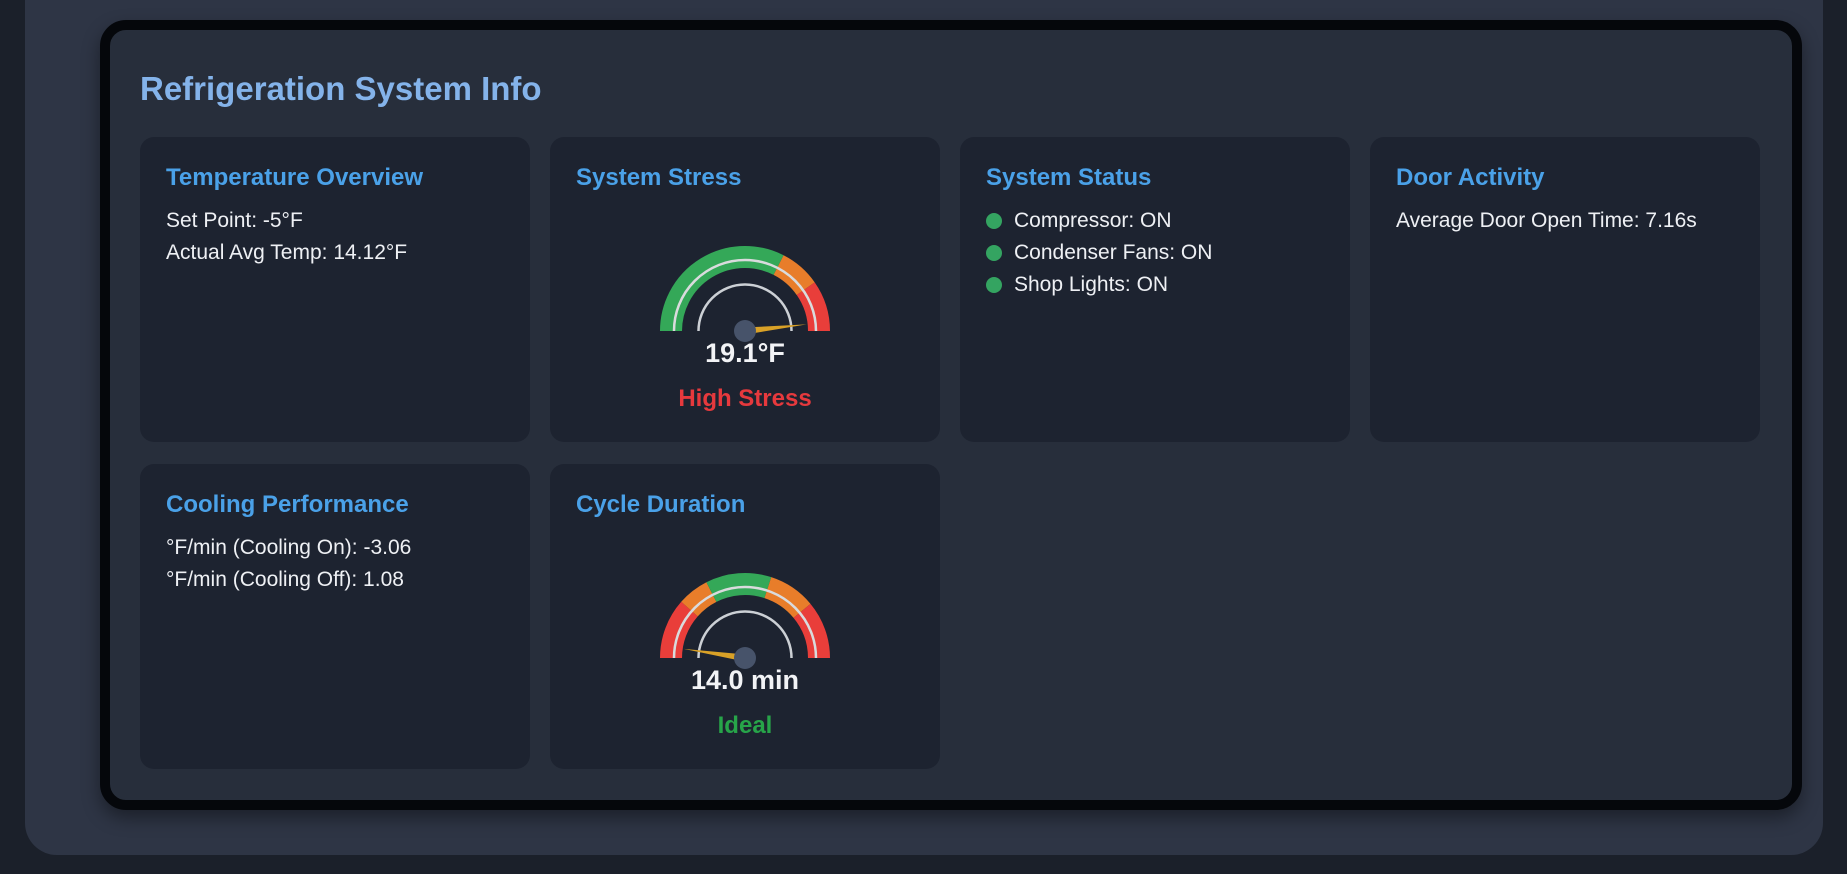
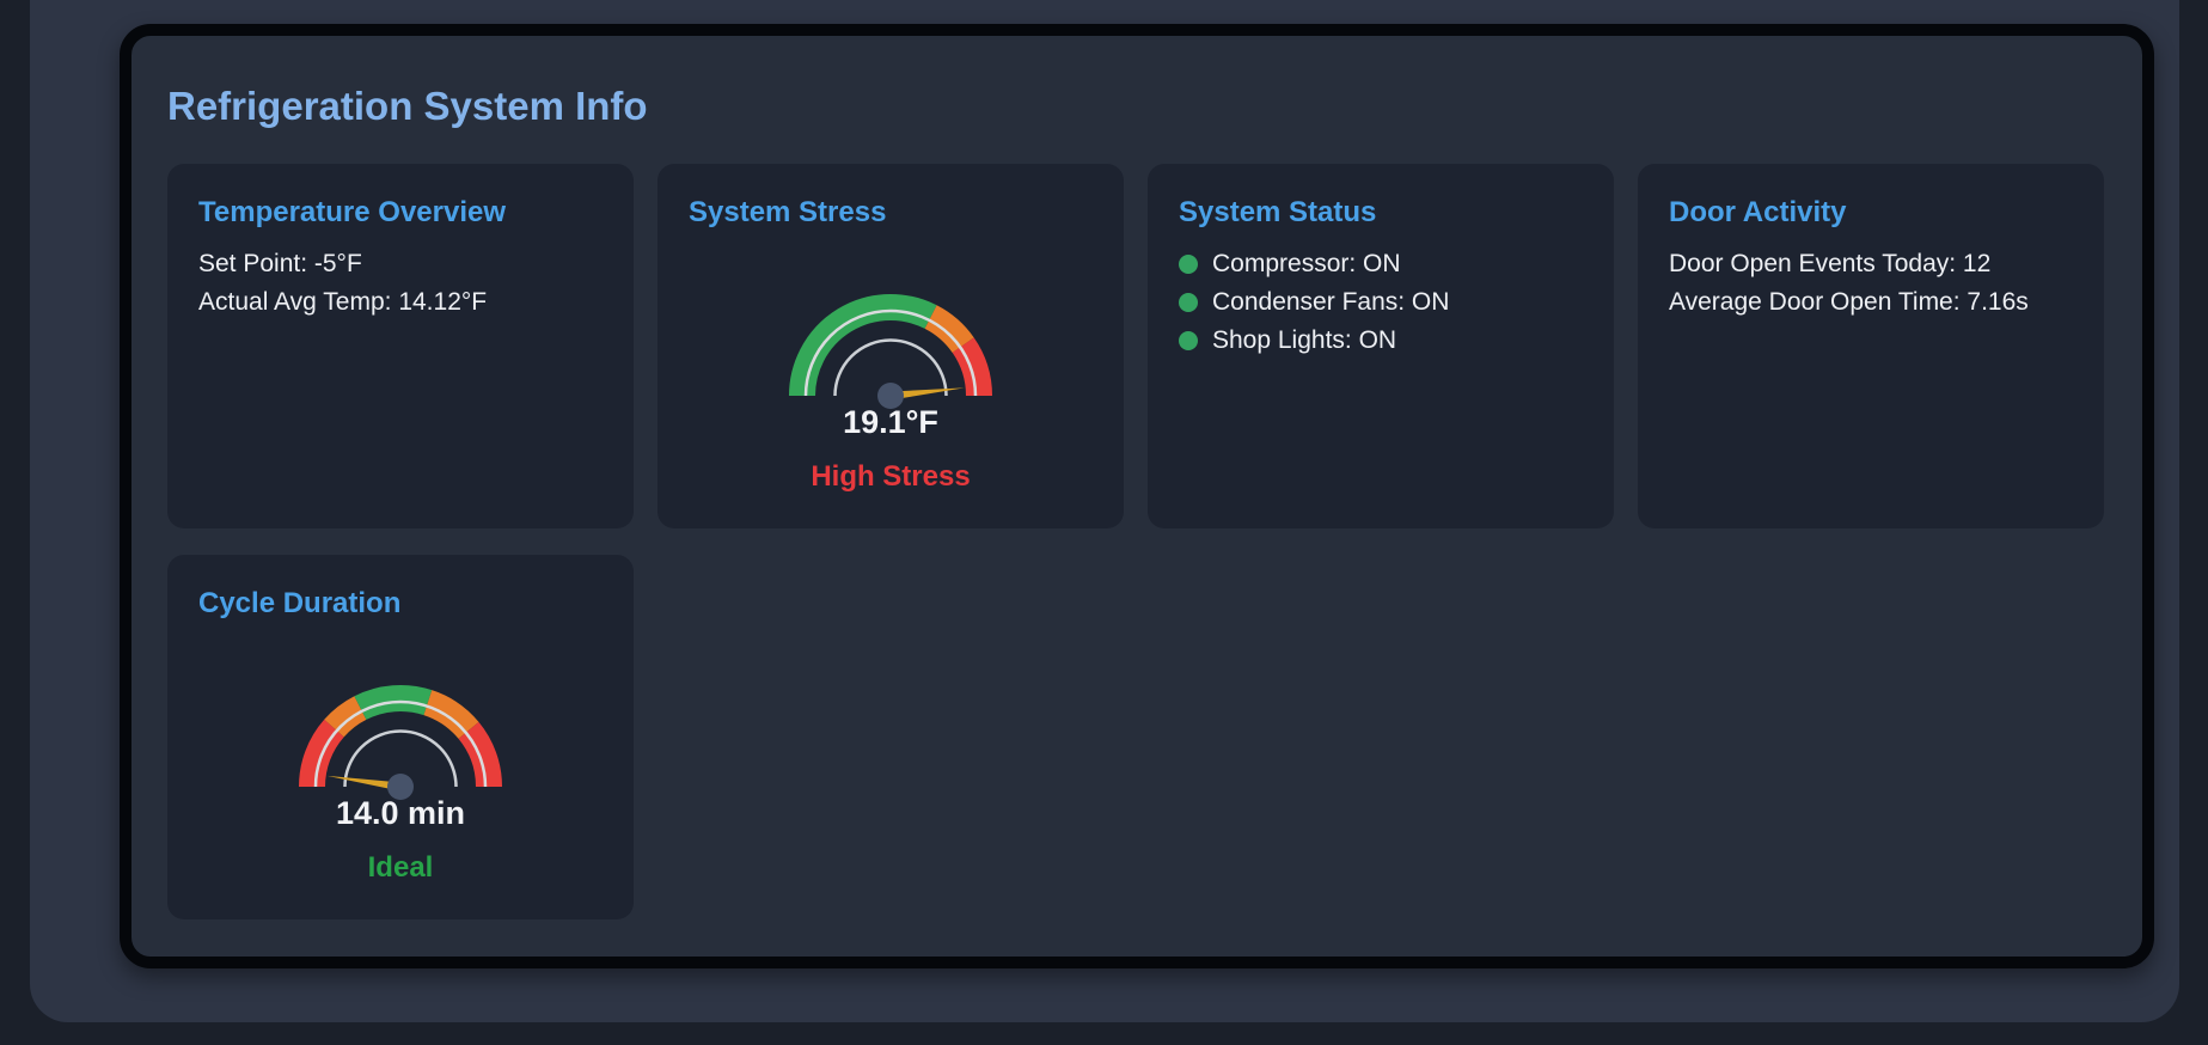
  Refrigeration System Info
  Temperature Overview
  Set Point: -5°F
  Actual Avg Temp: 14.12°F
  System Stress
  19.1°F
  High Stress
  System Status
  Compressor: ON
  Condenser Fans: ON
  Shop Lights: ON
  Door Activity
+ Door Open Events Today: 12
  Average Door Open Time: 7.16s
- Cooling Performance
- °F/min (Cooling On): -3.06
- °F/min (Cooling Off): 1.08
  Cycle Duration
  14.0 min
  Ideal
